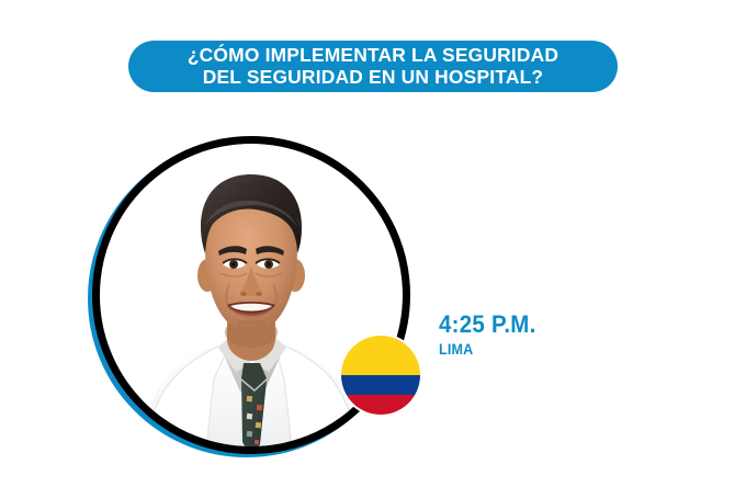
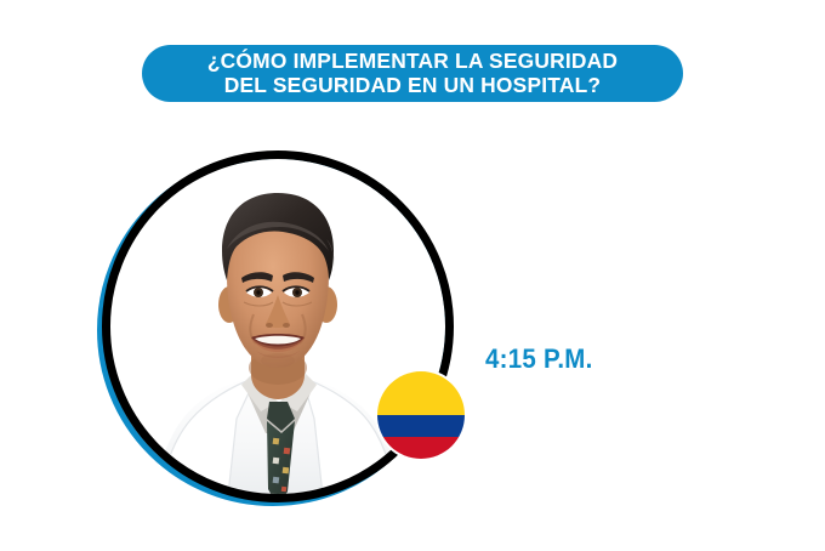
  ¿CÓMO IMPLEMENTAR LA SEGURIDAD
  DEL SEGURIDAD EN UN HOSPITAL?
- 4:25 P.M.
+ 4:15 P.M.
- LIMA
